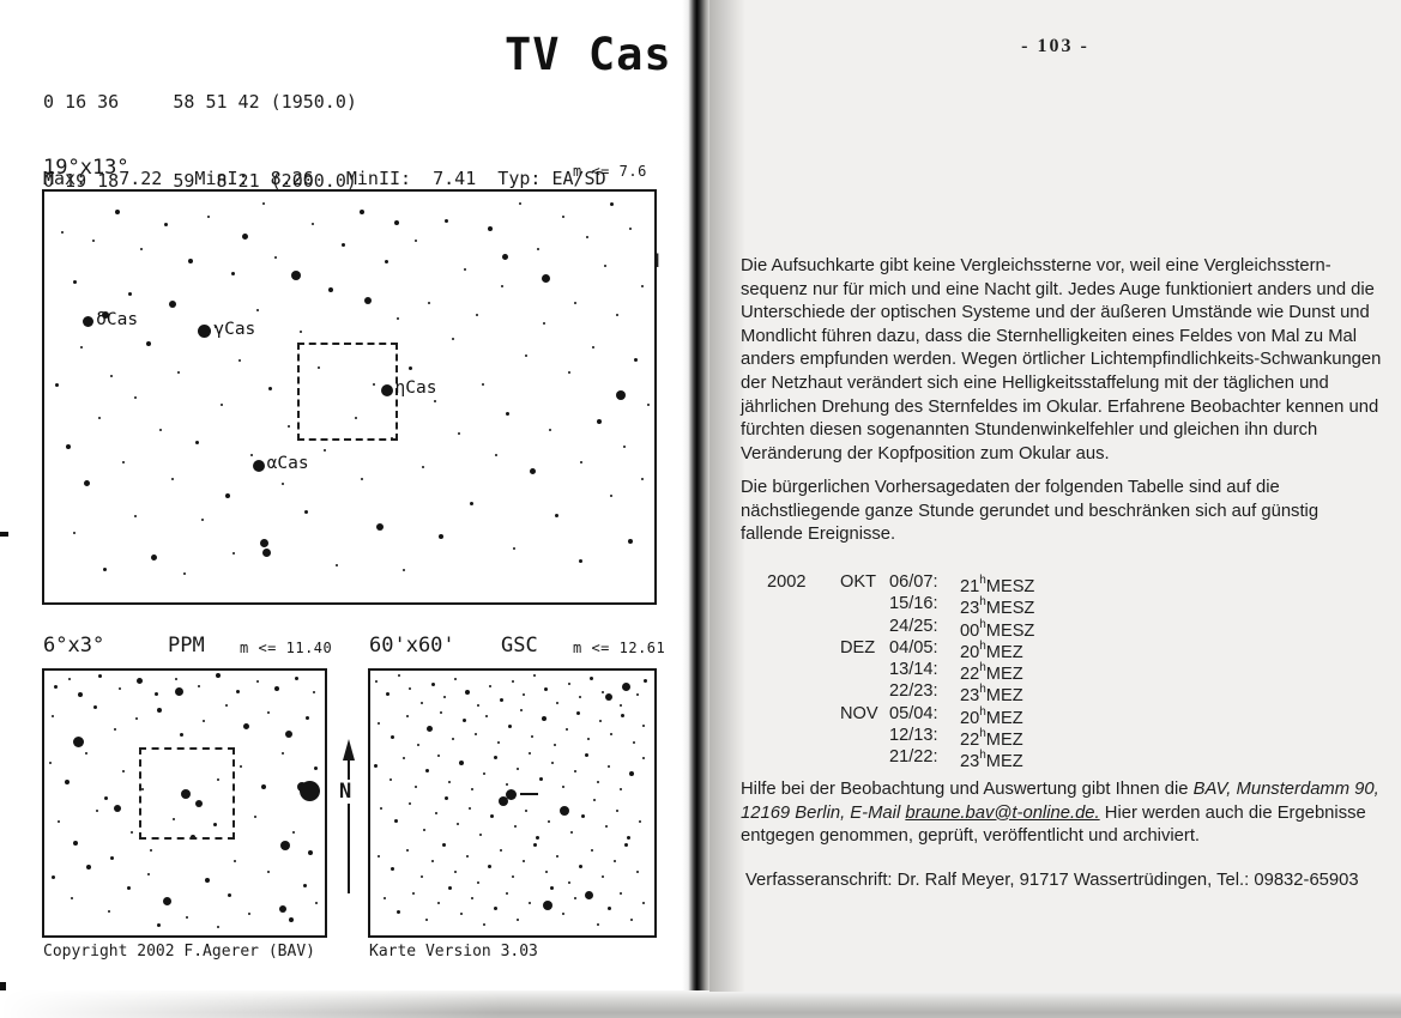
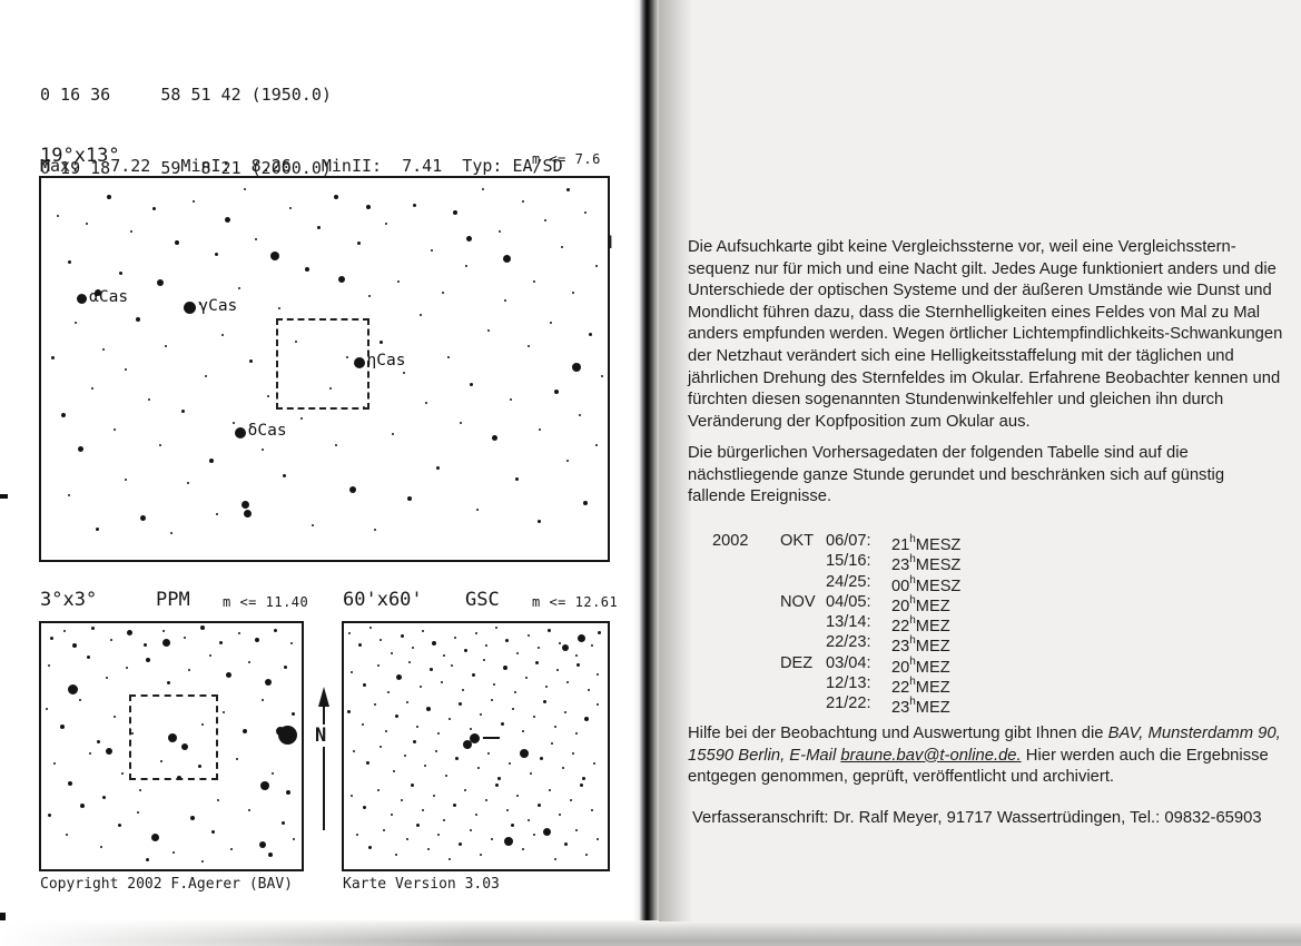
  0 16 36 58 51 42 (1950.0)
  0 19 18 59 8 21 (2000.0)
- TV Cas
  Max: 7.22 MinI: 8.26 MinII: 7.41 Typ: EA/SD
  19°x13°
  m <= 7.6
- δCas
+ αCas
  γCas
  ηCas
- αCas
+ δCas
- 6°x3°
+ 3°x3°
  PPM
  m <= 11.40
  60'x60'
  GSC
  m <= 12.61
  N
  Copyright 2002 F.Agerer (BAV)
  Karte Version 3.03
- - 103 -
  Die Aufsuchkarte gibt keine Vergleichssterne vor, weil eine Vergleichsstern-sequenz nur für mich und eine Nacht gilt. Jedes Auge funktioniert anders und die Unterschiede der optischen Systeme und der äußeren Umstände wie Dunst und Mondlicht führen dazu, dass die Sternhelligkeiten eines Feldes von Mal zu Mal anders empfunden werden. Wegen örtlicher Lichtempfindlichkeits-Schwankungen der Netzhaut verändert sich eine Helligkeitsstaffelung mit der täglichen und jährlichen Drehung des Sternfeldes im Okular. Erfahrene Beobachter kennen und fürchten diesen sogenannten Stundenwinkelfehler und gleichen ihn durch Veränderung der Kopfposition zum Okular aus.
  Die bürgerlichen Vorhersagedaten der folgenden Tabelle sind auf die nächstliegende ganze Stunde gerundet und beschränken sich auf günstig fallende Ereignisse.
  2002
  OKT
  06/07:
  21hMESZ
  15/16:
  23hMESZ
  24/25:
  00hMESZ
- DEZ
+ NOV
  04/05:
  20hMEZ
  13/14:
  22hMEZ
  22/23:
  23hMEZ
- NOV
+ DEZ
- 05/04:
+ 03/04:
  20hMEZ
  12/13:
  22hMEZ
  21/22:
  23hMEZ
- Hilfe bei der Beobachtung und Auswertung gibt Ihnen die BAV, Munsterdamm 90, 12169 Berlin, E-Mail braune.bav@t-online.de. Hier werden auch die Ergebnisse entgegen genommen, geprüft, veröffentlicht und archiviert.
+ Hilfe bei der Beobachtung und Auswertung gibt Ihnen die BAV, Munsterdamm 90, 15590 Berlin, E-Mail braune.bav@t-online.de. Hier werden auch die Ergebnisse entgegen genommen, geprüft, veröffentlicht und archiviert.
  Verfasseranschrift: Dr. Ralf Meyer, 91717 Wassertrüdingen, Tel.: 09832-65903
